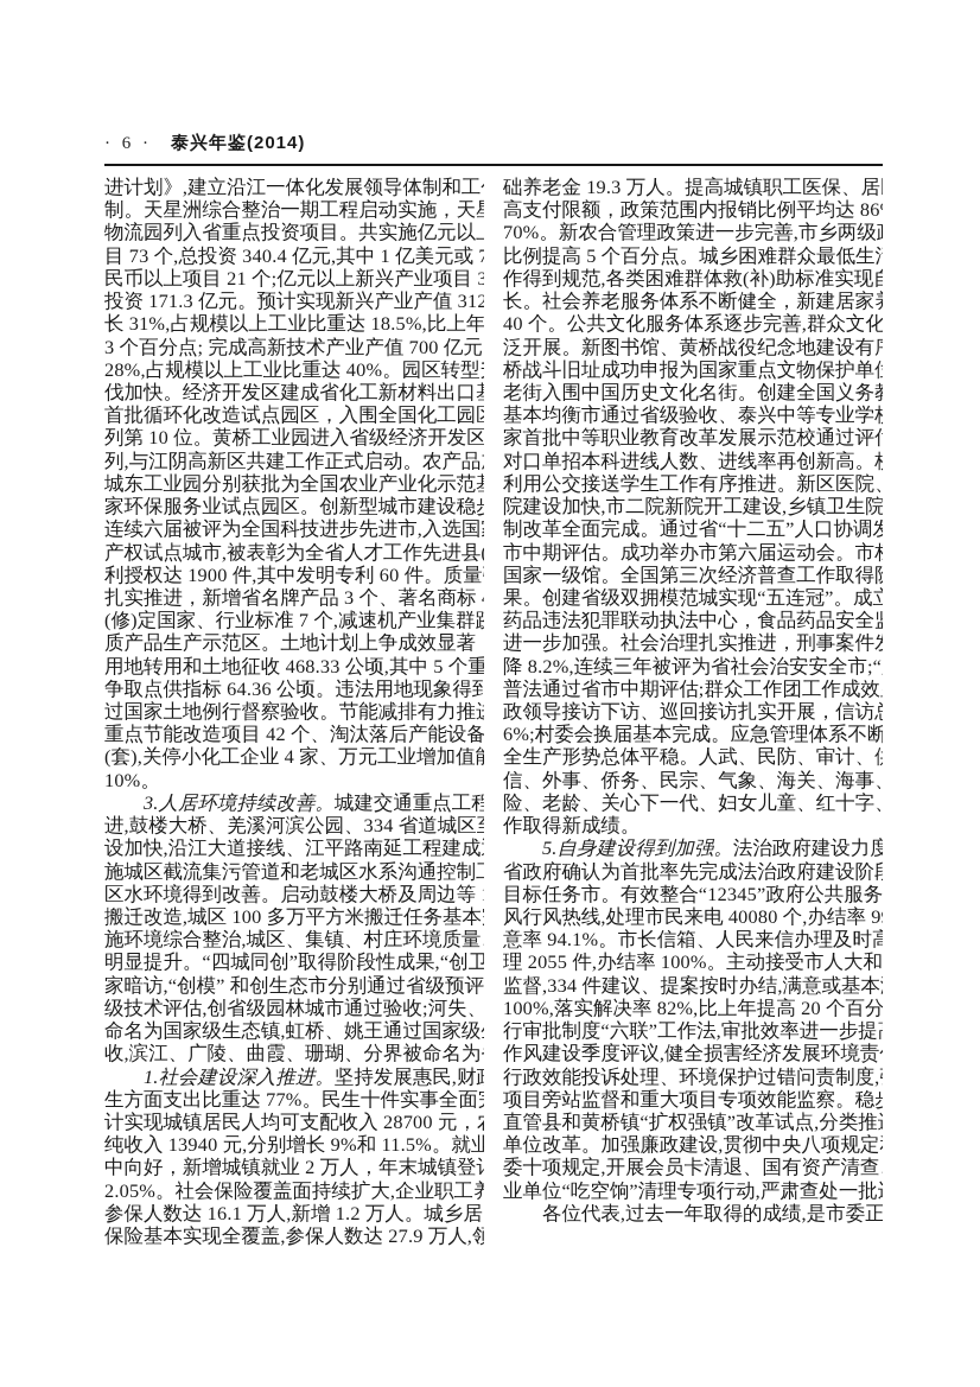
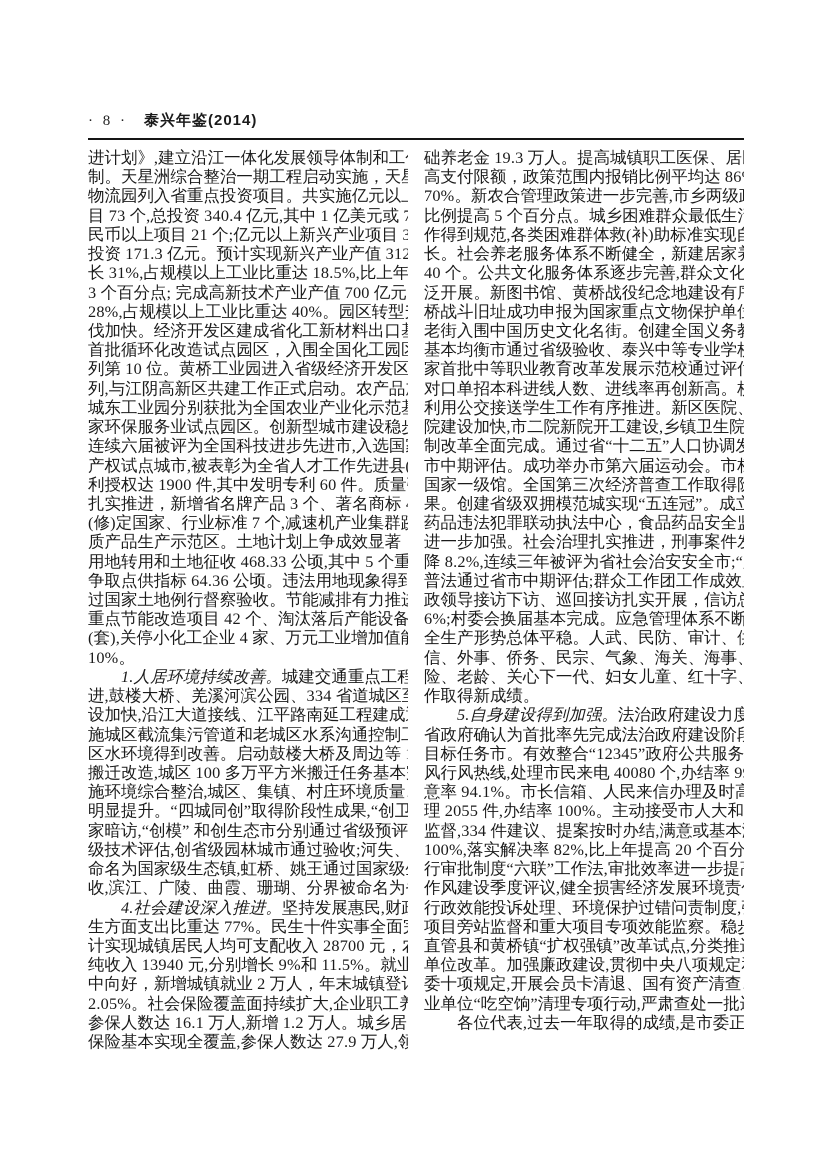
- · 6 · 泰兴年鉴(2014)
+ · 8 · 泰兴年鉴(2014)
  进计划》,建立沿江一体化发展领导体制和工
  制。天星洲综合整治一期工程启动实施，天
  物流园列入省重点投资项目。共实施亿元以
  目 73 个,总投资 340.4 亿元,其中 1 亿美元或 7
  民币以上项目 21 个;亿元以上新兴产业项目 3
  投资 171.3 亿元。预计实现新兴产业产值 312
  长 31%,占规模以上工业比重达 18.5%,比上年
  3 个百分点; 完成高新技术产业产值 700 亿元
  28%,占规模以上工业比重达 40%。园区转型
  伐加快。经济开发区建成省化工新材料出口
  首批循环化改造试点园区，入围全国化工园
  列第 10 位。黄桥工业园进入省级经济开发区
  列,与江阴高新区共建工作正式启动。农产品
  城东工业园分别获批为全国农业产业化示范
  家环保服务业试点园区。创新型城市建设稳
  连续六届被评为全国科技进步先进市,入选国
  产权试点城市,被表彰为全省人才工作先进县
  利授权达 1900 件,其中发明专利 60 件。质量
  扎实推进，新增省名牌产品 3 个、著名商标
  (修)定国家、行业标准 7 个,减速机产业集群
  质产品生产示范区。土地计划上争成效显著
  用地转用和土地征收 468.33 公顷,其中 5 个重
  争取点供指标 64.36 公顷。违法用地现象得到
  过国家土地例行督察验收。节能减排有力推
  重点节能改造项目 42 个、淘汰落后产能设备
  (套),关停小化工企业 4 家、万元工业增加值
  10%。
- 3.人居环境持续改善。城建交通重点工程
+ 1.人居环境持续改善。城建交通重点工程
  进,鼓楼大桥、羌溪河滨公园、334 省道城区
  设加快,沿江大道接线、江平路南延工程建成
  施城区截流集污管道和老城区水系沟通控制
  区水环境得到改善。启动鼓楼大桥及周边等
  搬迁改造,城区 100 多万平方米搬迁任务基本
  施环境综合整治,城区、集镇、村庄环境质量
  明显提升。“四城同创”取得阶段性成果,“创卫
  家暗访,“创模” 和创生态市分别通过省级预评
  级技术评估,创省级园林城市通过验收;河失、
  命名为国家级生态镇,虹桥、姚王通过国家级
  收,滨江、广陵、曲霞、珊瑚、分界被命名为
- 1.社会建设深入推进。坚持发展惠民,财
+ 4.社会建设深入推进。坚持发展惠民,财
  生方面支出比重达 77%。民生十件实事全面
  计实现城镇居民人均可支配收入 28700 元，
  纯收入 13940 元,分别增长 9%和 11.5%。就业
  中向好，新增城镇就业 2 万人，年末城镇登
  2.05%。社会保险覆盖面持续扩大,企业职工养
  参保人数达 16.1 万人,新增 1.2 万人。城乡居
  保险基本实现全覆盖,参保人数达 27.9 万人,领
  础养老金 19.3 万人。提高城镇职工医保、居
  高支付限额，政策范围内报销比例平均达 86
  70%。新农合管理政策进一步完善,市乡两级
  比例提高 5 个百分点。城乡困难群众最低生
  作得到规范,各类困难群体救(补)助标准实现
  长。社会养老服务体系不断健全，新建居家
  40 个。公共文化服务体系逐步完善,群众文化
  泛开展。新图书馆、黄桥战役纪念地建设有
  桥战斗旧址成功申报为国家重点文物保护单
  老街入围中国历史文化名街。创建全国义务
  基本均衡市通过省级验收、泰兴中等专业学
  家首批中等职业教育改革发展示范校通过评
  对口单招本科进线人数、进线率再创新高。
  利用公交接送学生工作有序推进。新区医院
  院建设加快,市二院新院开工建设,乡镇卫生院
  制改革全面完成。通过省“十二五”人口协调发
  市中期评估。成功举办市第六届运动会。市
  国家一级馆。全国第三次经济普查工作取得
  果。创建省级双拥模范城实现“五连冠”。成立
  药品违法犯罪联动执法中心，食品药品安全
  进一步加强。社会治理扎实推进，刑事案件
  降 8.2%,连续三年被评为省社会治安安全市;“
  普法通过省市中期评估;群众工作团工作成效
  政领导接访下访、巡回接访扎实开展，信访
  6%;村委会换届基本完成。应急管理体系不断
  全生产形势总体平稳。人武、民防、审计、
  信、外事、侨务、民宗、气象、海关、海事
  险、老龄、关心下一代、妇女儿童、红十字
  作取得新成绩。
  5.自身建设得到加强。法治政府建设力度
  省政府确认为首批率先完成法治政府建设阶
  目标任务市。有效整合“12345”政府公共服务
  风行风热线,处理市民来电 40080 个,办结率 9
  意率 94.1%。市长信箱、人民来信办理及时高
  理 2055 件,办结率 100%。主动接受市人大和
  监督,334 件建议、提案按时办结,满意或基本
  100%,落实解决率 82%,比上年提高 20 个百分
  行审批制度“六联”工作法,审批效率进一步提
  作风建设季度评议,健全损害经济发展环境责
  行政效能投诉处理、环境保护过错问责制度,
  项目旁站监督和重大项目专项效能监察。稳
  直管县和黄桥镇“扩权强镇”改革试点,分类推
  单位改革。加强廉政建设,贯彻中央八项规定
  委十项规定,开展会员卡清退、国有资产清查
  业单位“吃空饷”清理专项行动,严肃查处一批
  各位代表,过去一年取得的成绩,是市委正
